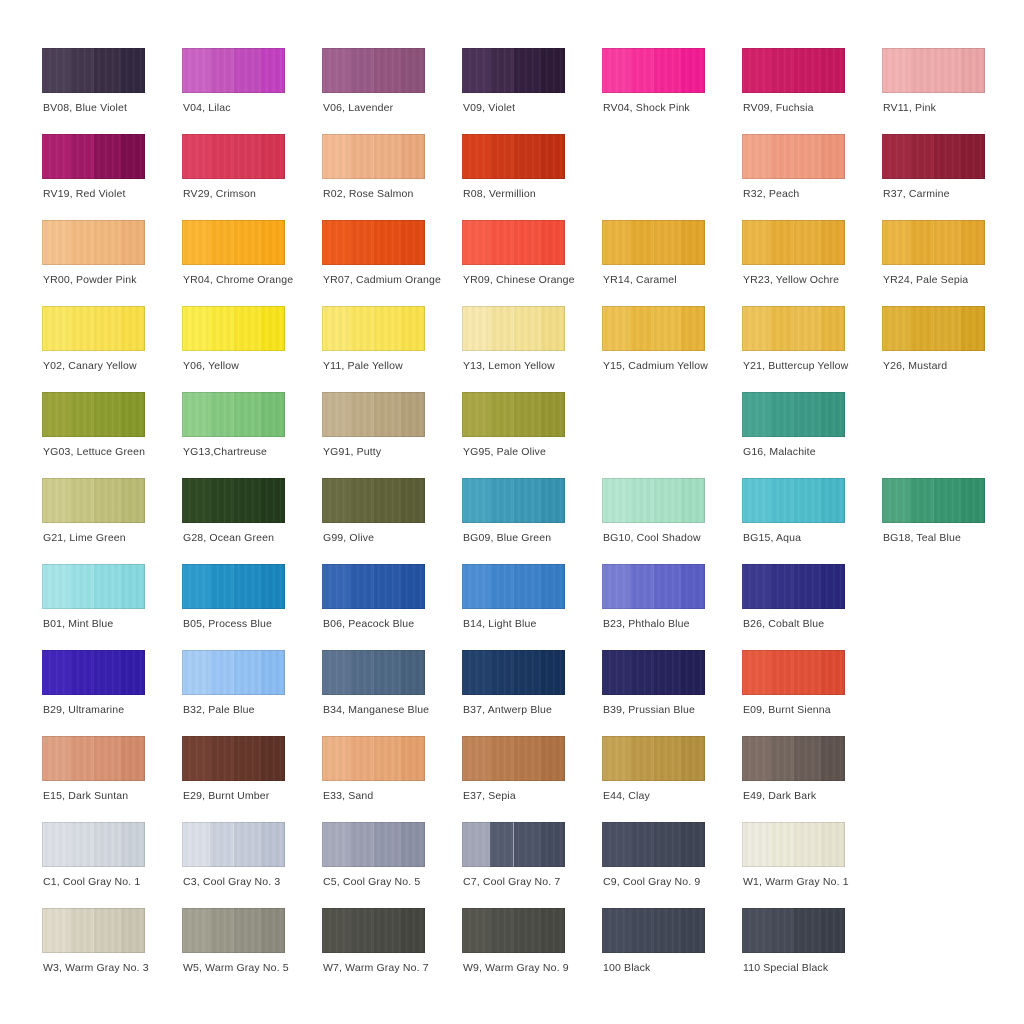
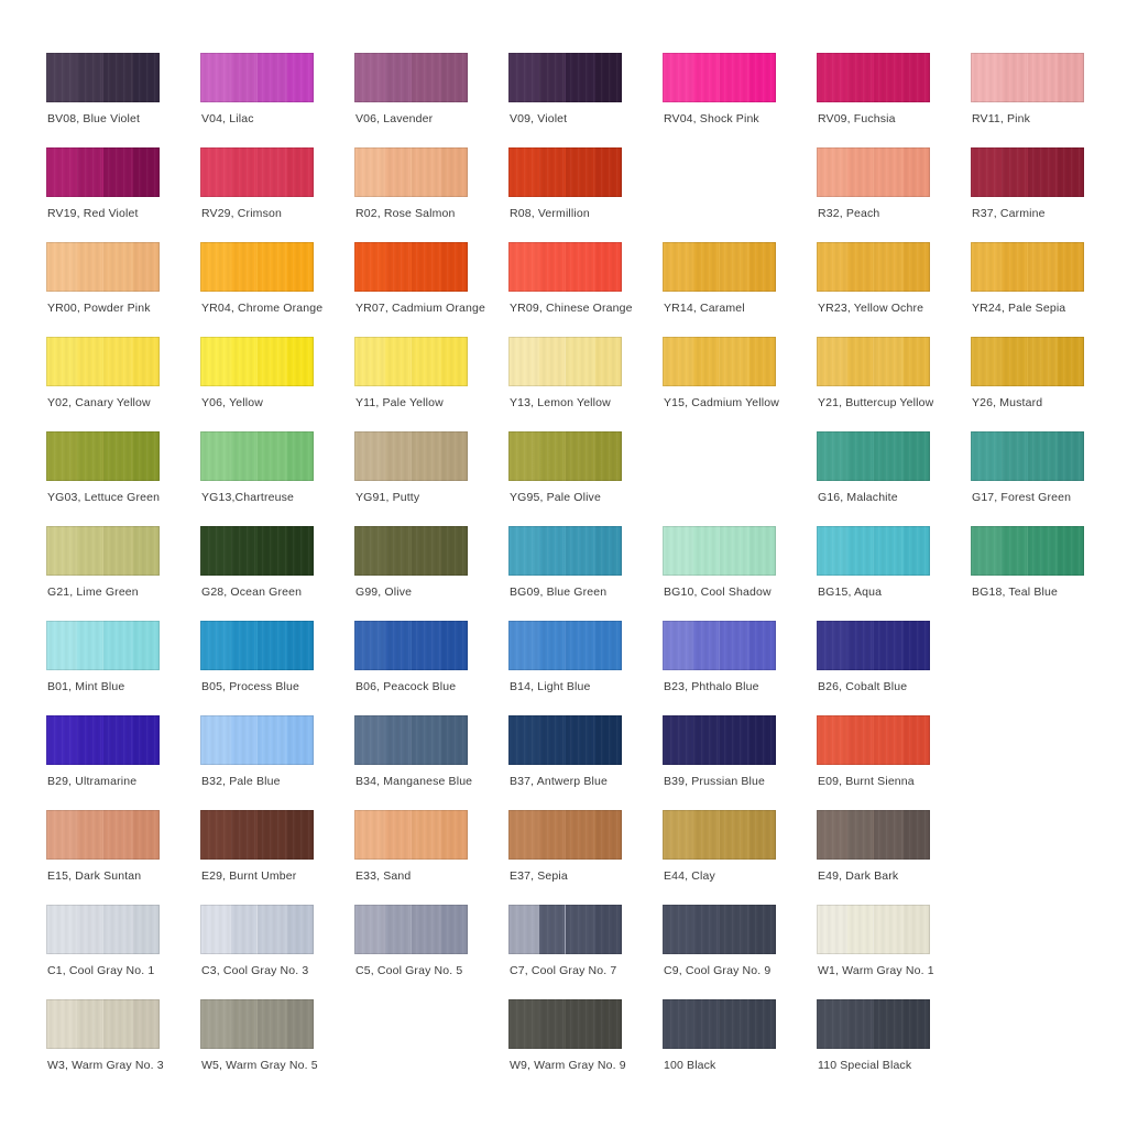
  BV08, Blue Violet
  V04, Lilac
  V06, Lavender
  V09, Violet
  RV04, Shock Pink
  RV09, Fuchsia
  RV11, Pink
  RV19, Red Violet
  RV29, Crimson
  R02, Rose Salmon
  R08, Vermillion
  R32, Peach
  R37, Carmine
  YR00, Powder Pink
  YR04, Chrome Orange
  YR07, Cadmium Orange
  YR09, Chinese Orange
  YR14, Caramel
  YR23, Yellow Ochre
  YR24, Pale Sepia
  Y02, Canary Yellow
  Y06, Yellow
  Y11, Pale Yellow
  Y13, Lemon Yellow
  Y15, Cadmium Yellow
  Y21, Buttercup Yellow
  Y26, Mustard
  YG03, Lettuce Green
  YG13,Chartreuse
  YG91, Putty
  YG95, Pale Olive
  G16, Malachite
+ G17, Forest Green
  G21, Lime Green
  G28, Ocean Green
  G99, Olive
  BG09, Blue Green
  BG10, Cool Shadow
  BG15, Aqua
  BG18, Teal Blue
  B01, Mint Blue
  B05, Process Blue
  B06, Peacock Blue
  B14, Light Blue
  B23, Phthalo Blue
  B26, Cobalt Blue
  B29, Ultramarine
  B32, Pale Blue
  B34, Manganese Blue
  B37, Antwerp Blue
  B39, Prussian Blue
  E09, Burnt Sienna
  E15, Dark Suntan
  E29, Burnt Umber
  E33, Sand
  E37, Sepia
  E44, Clay
  E49, Dark Bark
  C1, Cool Gray No. 1
  C3, Cool Gray No. 3
  C5, Cool Gray No. 5
  C7, Cool Gray No. 7
  C9, Cool Gray No. 9
  W1, Warm Gray No. 1
  W3, Warm Gray No. 3
  W5, Warm Gray No. 5
- W7, Warm Gray No. 7
  W9, Warm Gray No. 9
  100 Black
  110 Special Black
